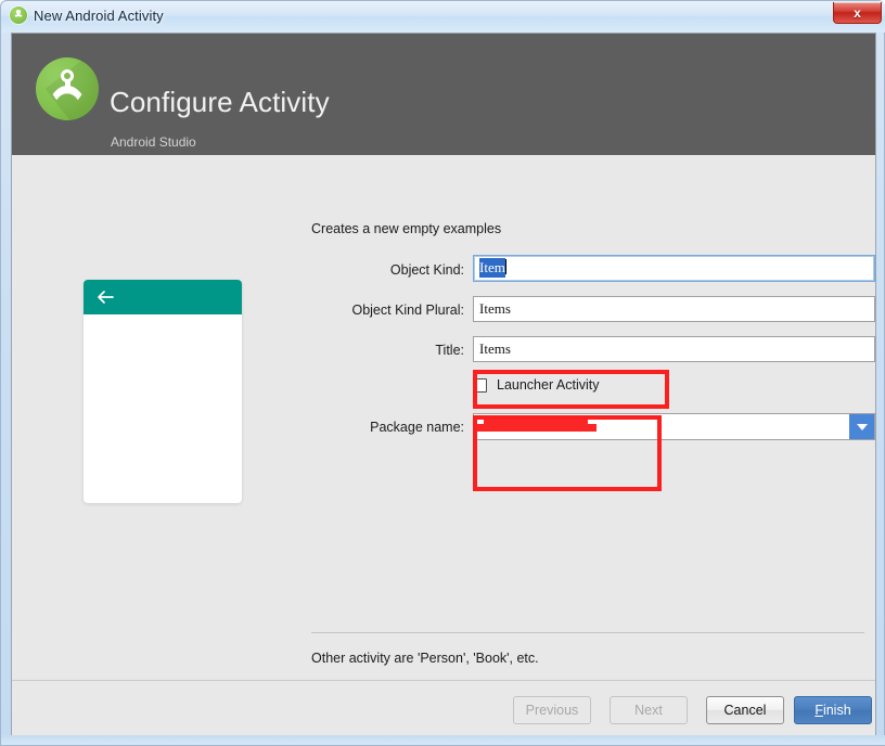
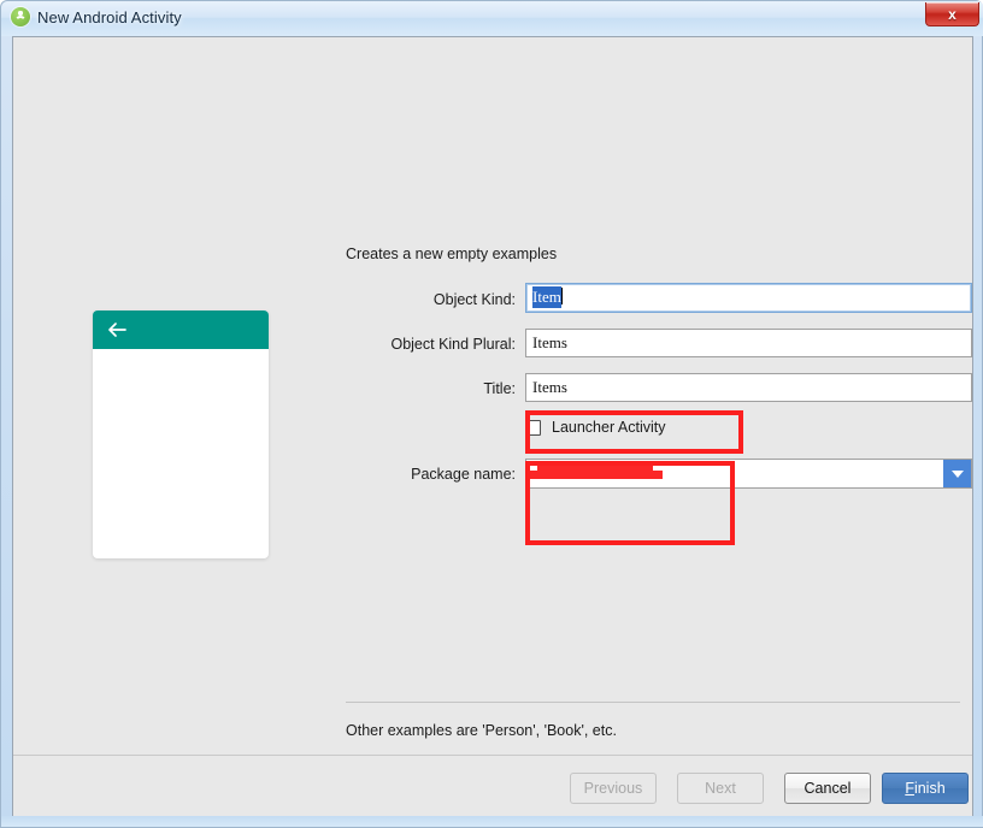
  New Android Activity
  x
- Configure Activity
- Android Studio
  Creates a new empty examples
  Object Kind:
  Item
  Object Kind Plural:
  Items
  Title:
  Items
  Launcher Activity
  Package name:
- Other activity are 'Person', 'Book', etc.
+ Other examples are 'Person', 'Book', etc.
  Previous
  Next
  Cancel
  F
  inish
